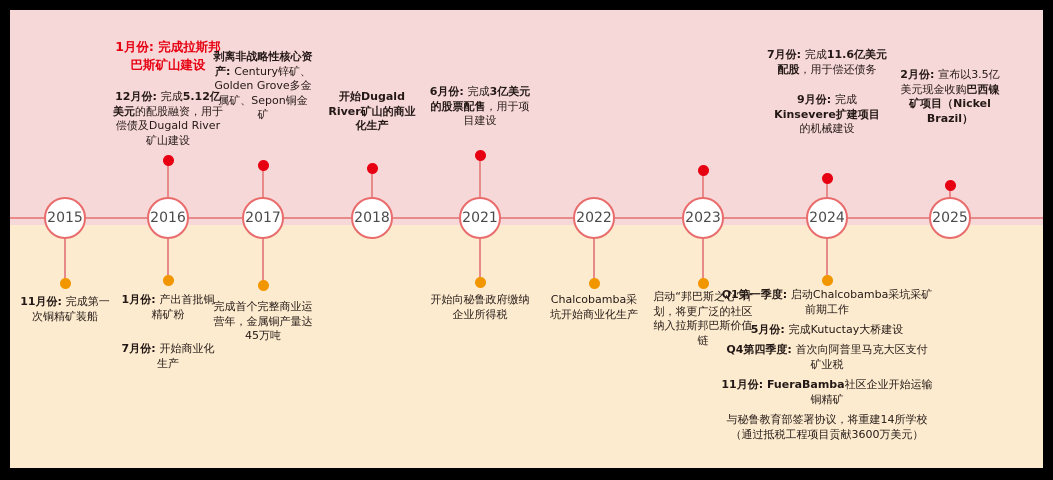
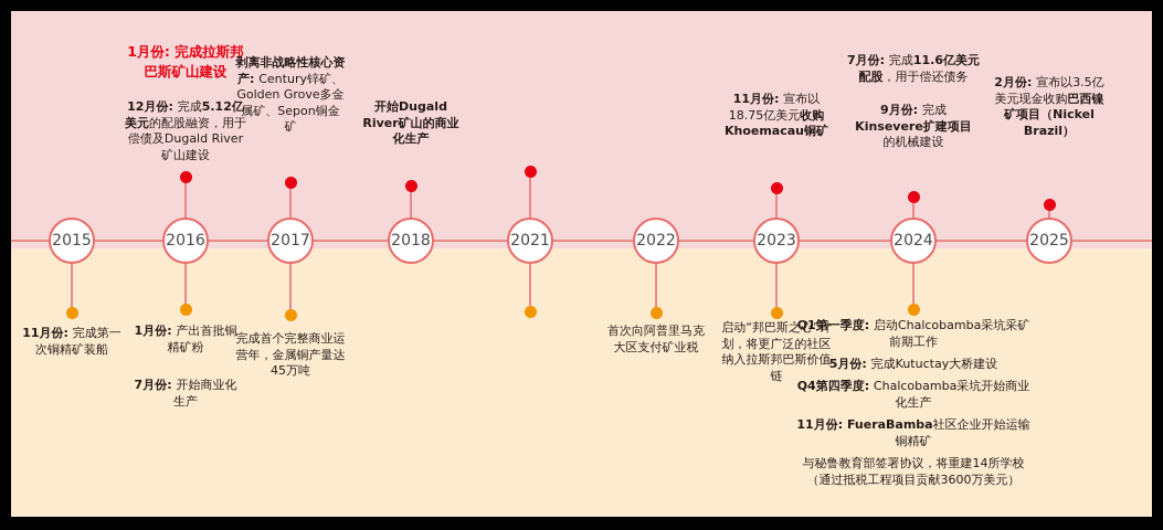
  2015
  11月份: 完成第一次铜精矿装船
  2016
  1月份: 完成拉斯邦巴斯矿山建设
  12月份: 完成5.12亿美元的配股融资，用于偿债及Dugald River矿山建设
  1月份: 产出首批铜精矿粉
  7月份: 开始商业化生产
  2017
  剥离非战略性核心资产: Century锌矿、Golden Grove多金属矿、Sepon铜金矿
  完成首个完整商业运营年，金属铜产量达45万吨
  2018
  开始Dugald River矿山的商业化生产
  2021
- 6月份: 完成3亿美元的股票配售，用于项目建设
- 开始向秘鲁政府缴纳企业所得税
  2022
- Chalcobamba采坑开始商业化生产
+ 首次向阿普里马克大区支付矿业税
  2023
+ 11月份: 宣布以18.75亿美元收购Khoemacau铜矿
  启动“邦巴斯之心”计划，将更广泛的社区纳入拉斯邦巴斯价值链
  2024
  7月份: 完成11.6亿美元配股，用于偿还债务
  9月份: 完成Kinsevere扩建项目的机械建设
  Q1第一季度: 启动Chalcobamba采坑采矿前期工作
  5月份: 完成Kutuctay大桥建设
- Q4第四季度: 首次向阿普里马克大区支付矿业税
+ Q4第四季度: Chalcobamba采坑开始商业化生产
  11月份: FueraBamba社区企业开始运输铜精矿
  与秘鲁教育部签署协议，将重建14所学校（通过抵税工程项目贡献3600万美元）
  2025
  2月份: 宣布以3.5亿美元现金收购巴西镍矿项目（Nickel Brazil）
